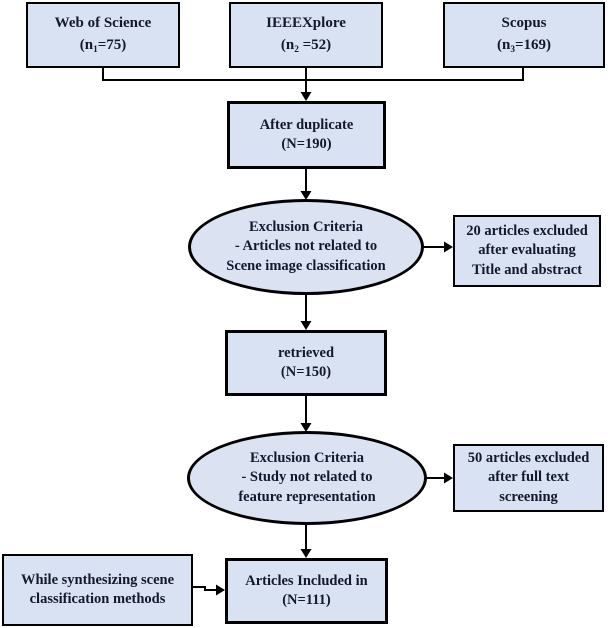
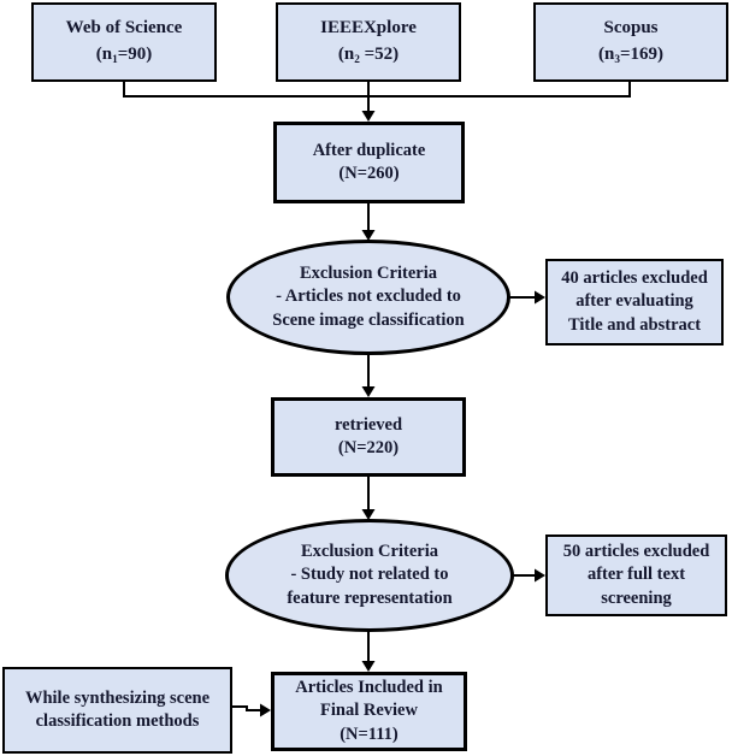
  Web of Science
- (n1=75)
+ (n1=90)
  IEEEXplore
  (n2 =52)
  Scopus
  (n3=169)
  After duplicate
- (N=190)
+ (N=260)
  Exclusion Criteria
- - Articles not related to
+ - Articles not excluded to
  Scene image classification
- 20 articles excluded
+ 40 articles excluded
  after evaluating
  Title and abstract
  retrieved
- (N=150)
+ (N=220)
  Exclusion Criteria
  - Study not related to
  feature representation
  50 articles excluded
  after full text
  screening
  While synthesizing scene
  classification methods
  Articles Included in
+ Final Review
  (N=111)
